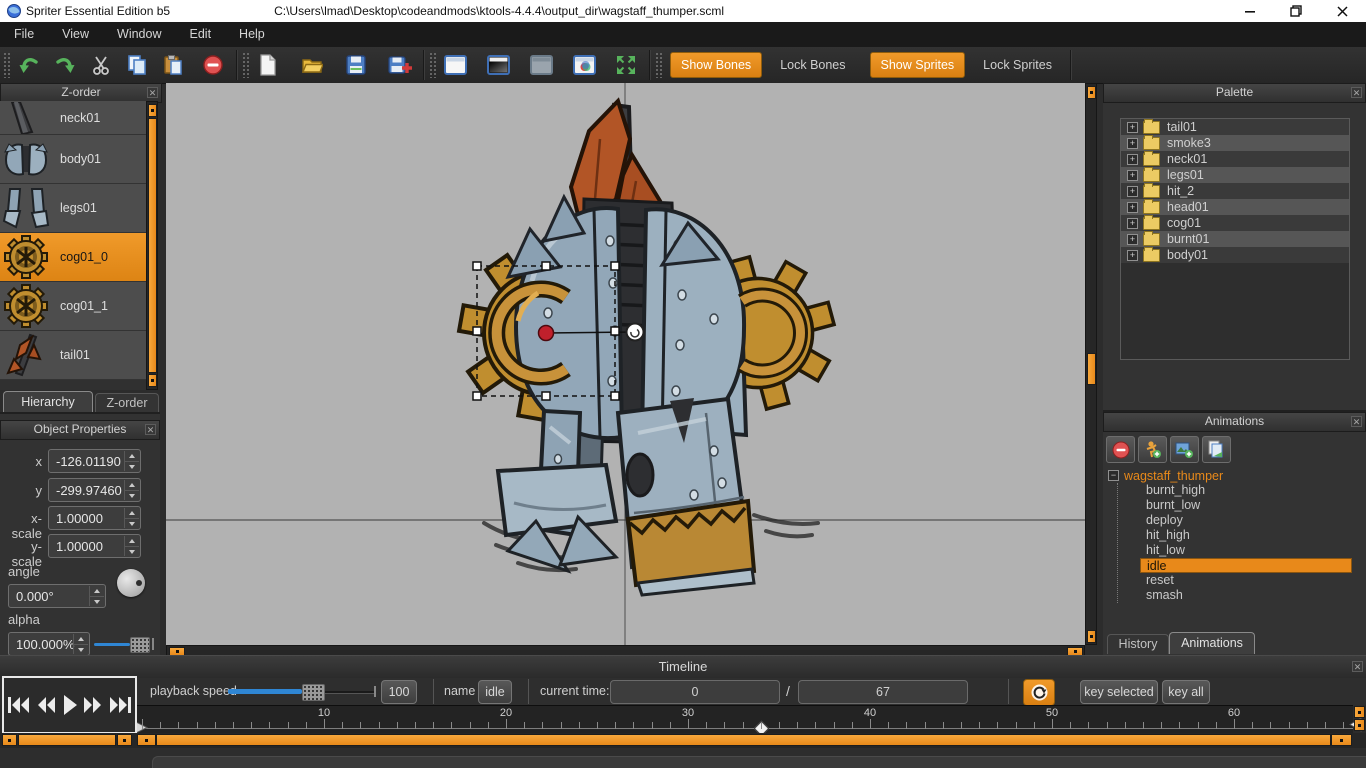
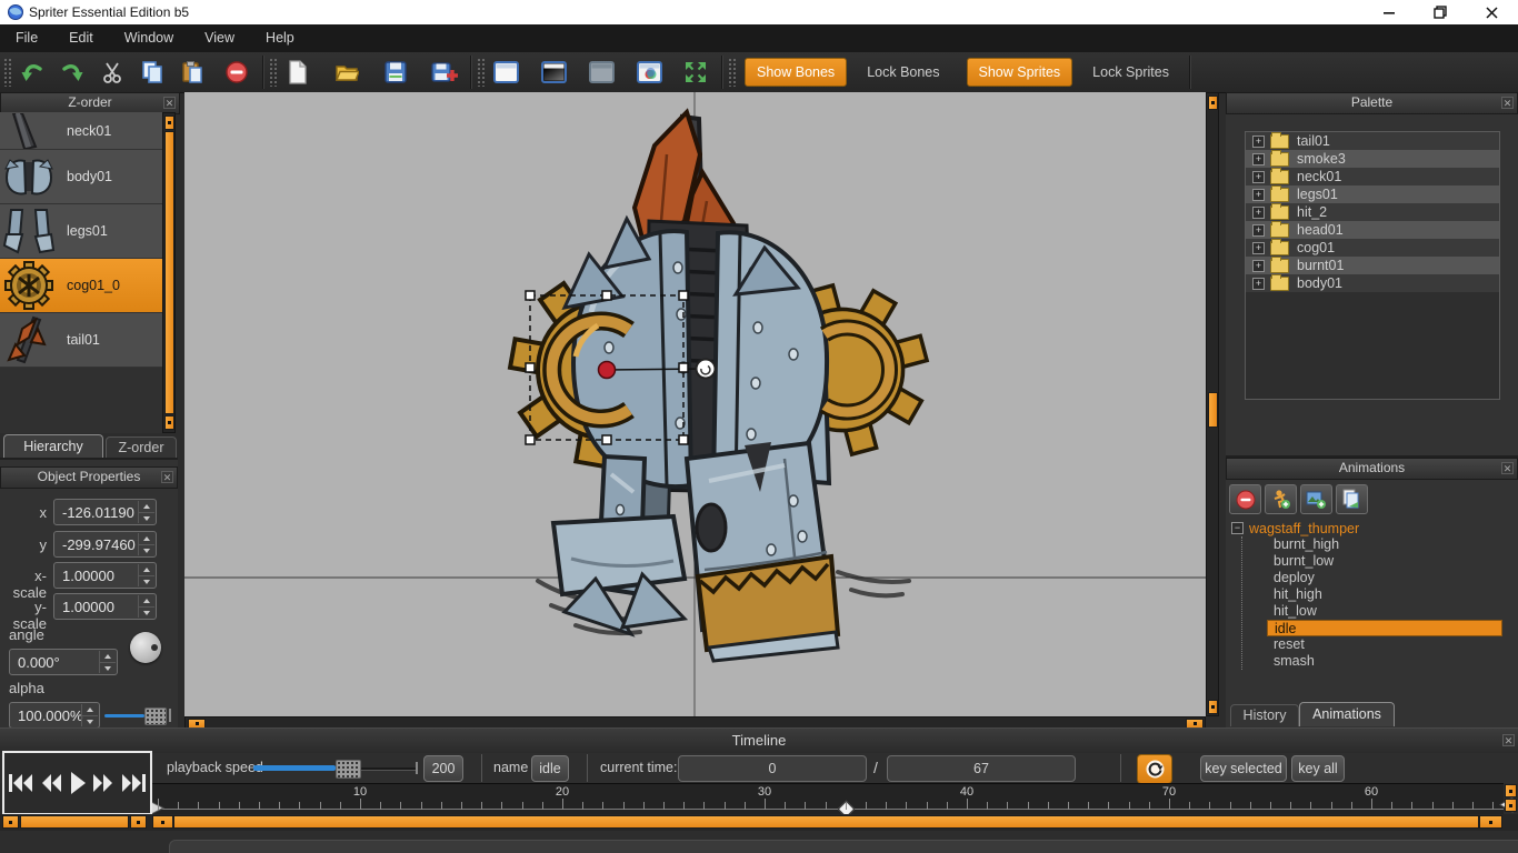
  Spriter Essential Edition b5
- C:\Users\lmad\Desktop\codeandmods\ktools-4.4.4\output_dir\wagstaff_thumper.scml
  File
- View
+ Edit
  Window
- Edit
+ View
  Help
  Show Bones
  Lock Bones
  Show Sprites
  Lock Sprites
  Z-order
  ✕
  neck01
  body01
  legs01
  cog01_0
- cog01_1
  tail01
  Hierarchy
  Z-order
  Object Properties
  ✕
  x
  -126.01190
  y
  -299.97460
  x-scale
  1.00000
  y-scale
  1.00000
  angle
  0.000°
  alpha
  100.000%
  Palette
  ✕
  +
  tail01
  +
  smoke3
  +
  neck01
  +
  legs01
  +
  hit_2
  +
  head01
  +
  cog01
  +
  burnt01
  +
  body01
  Animations
  ✕
  −
  wagstaff_thumper
  burnt_high
  burnt_low
  deploy
  hit_high
  hit_low
  idle
  reset
  smash
  History
  Animations
  Timeline
  ✕
  playback spee
- 100
+ 200
  name
  idle
  current time:
  0
  /
  67
  key selected
  key all
  10
  20
  30
  40
- 50
+ 70
  60
